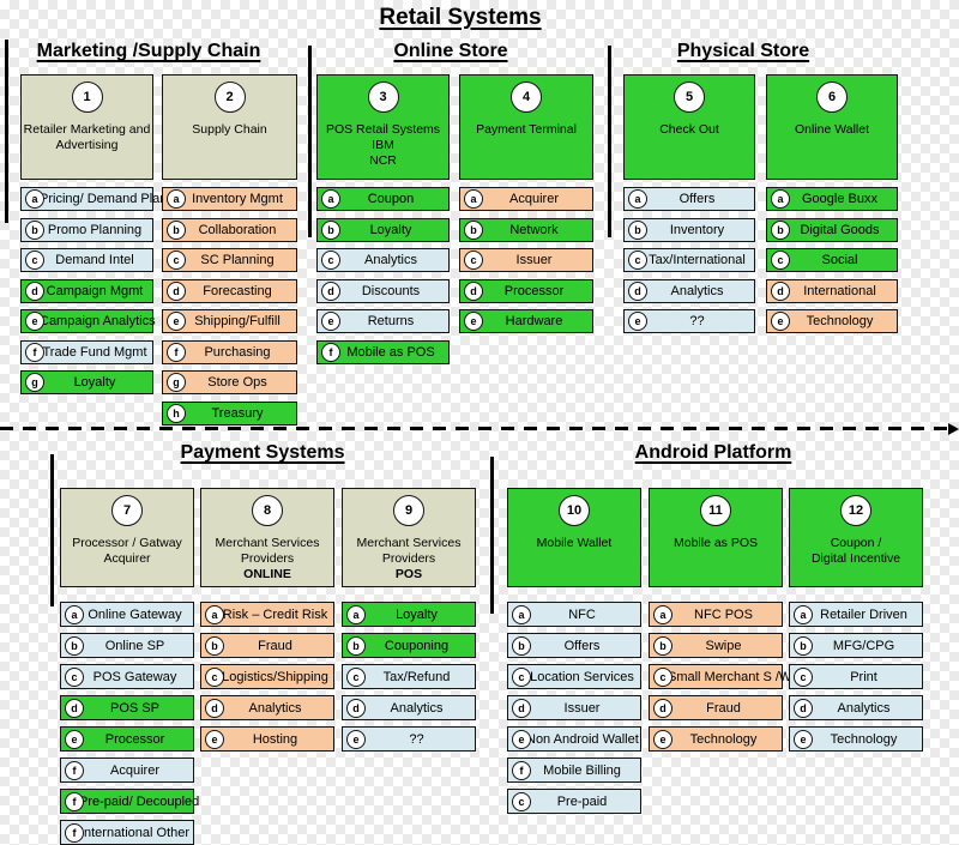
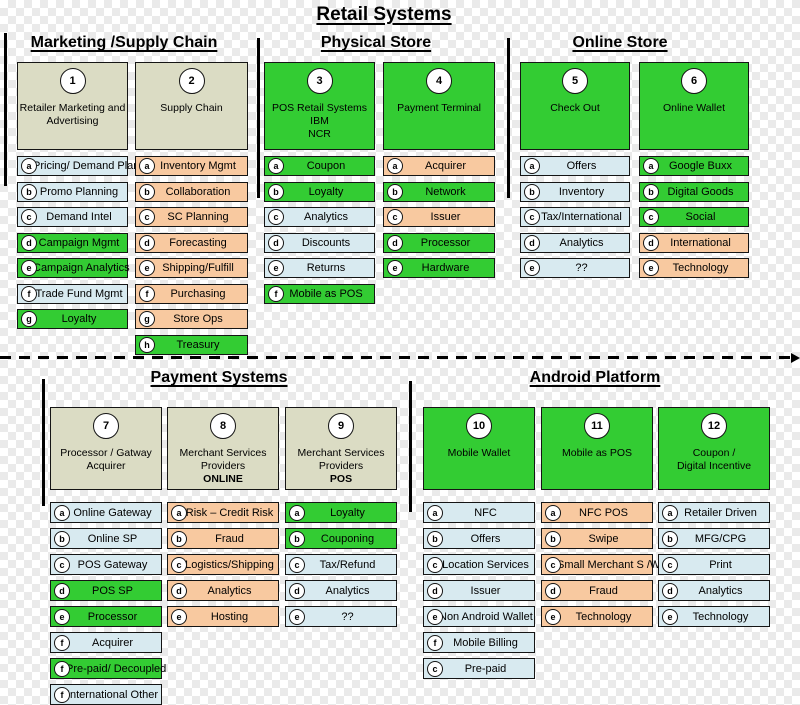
  Retail Systems
  Marketing /Supply Chain
  1
  Retailer Marketing and
  Advertising
  a
  ricing/ Demand Pla
  b
  Promo Planning
  c
  Demand Intel
  d
  Campaign Mgmt
  e
  ampaign Analytics
  f
  Trade Fund Mgmt
  g
  Loyalty
  2
  Supply Chain
  a
  Inventory Mgmt
  b
  Collaboration
  c
  SC Planning
  d
  Forecasting
  e
  Shipping/Fulfill
  f
  Purchasing
  g
  Store Ops
  h
  Treasury
- Online Store
+ Physical Store
  3
  POS Retail Systems
  IBM
  NCR
  a
  Coupon
  b
  Loyalty
  c
  Analytics
  d
  Discounts
  e
  Returns
  f
  Mobile as POS
  4
  Payment Terminal
  a
  Acquirer
  b
  Network
  c
  Issuer
  d
  Processor
  e
  Hardware
- Physical Store
+ Online Store
  5
  Check Out
  a
  Offers
  b
  Inventory
  c
  Tax/International
  d
  Analytics
  e
  ??
  6
  Online Wallet
  a
  Google Buxx
  b
  Digital Goods
  c
  Social
  d
  International
  e
  Technology
  Payment Systems
  7
  Processor / Gatway
  Acquirer
  a
  Online Gateway
  b
  Online SP
  c
  POS Gateway
  d
  POS SP
  e
  Processor
  f
  Acquirer
  f
  re-paid/ Decoupled
  f
  nternational Other
  8
  Merchant Services
  Providers
  ONLINE
  a
  Risk – Credit Risk
  b
  Fraud
  c
  Logistics/Shipping
  d
  Analytics
  e
  Hosting
  9
  Merchant Services
  Providers
  POS
  a
  Loyalty
  b
  Couponing
  c
  Tax/Refund
  d
  Analytics
  e
  ??
  Android Platform
  10
  Mobile Wallet
  a
  NFC
  b
  Offers
  c
  Location Services
  d
  Issuer
  e
  on Android Wallet
  f
  Mobile Billing
  c
  Pre-paid
  11
  Mobile as POS
  a
  NFC POS
  b
  Swipe
  c
  mall Merchant S /W
  d
  Fraud
  e
  Technology
  12
  Coupon /
  Digital Incentive
  a
  Retailer Driven
  b
  MFG/CPG
  c
  Print
  d
  Analytics
  e
  Technology
